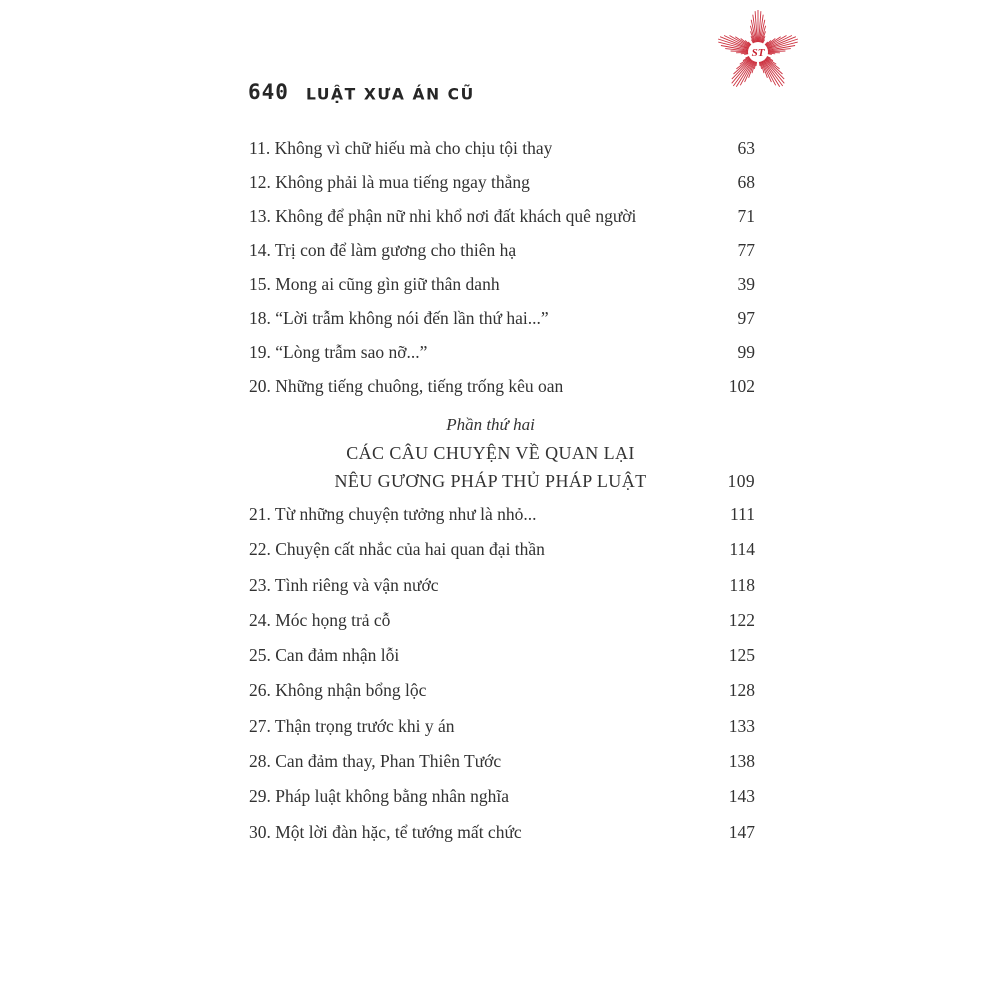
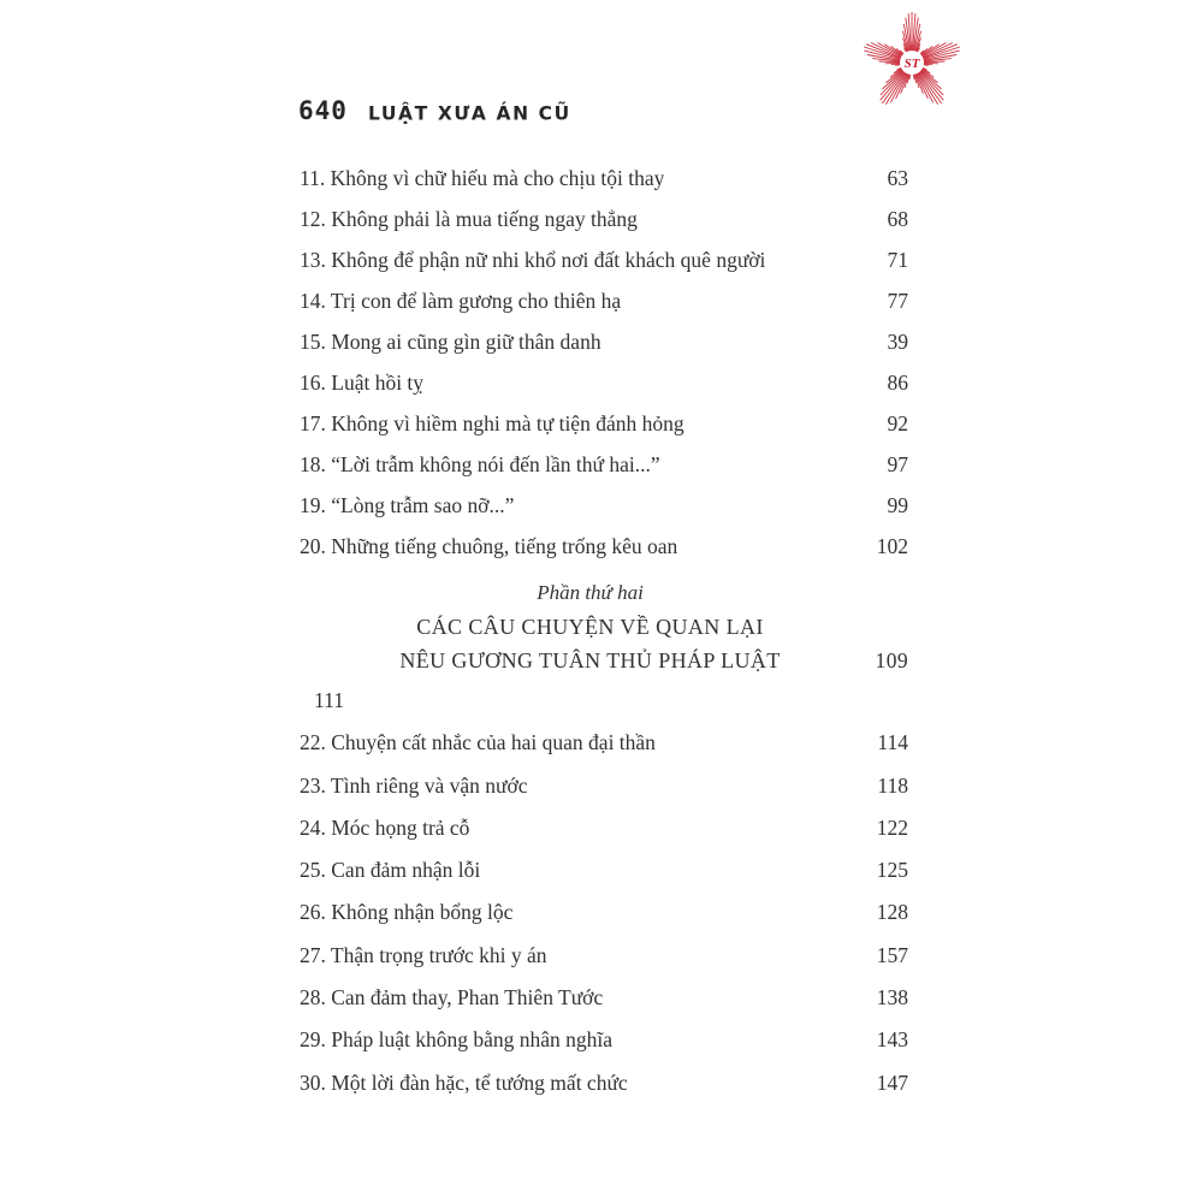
  ST
  640
  LUẬT XƯA ÁN CŨ
  11. Không vì chữ hiếu mà cho chịu tội thay
  63
  12. Không phải là mua tiếng ngay thẳng
  68
  13. Không để phận nữ nhi khổ nơi đất khách quê người
  71
  14. Trị con để làm gương cho thiên hạ
  77
  15. Mong ai cũng gìn giữ thân danh
  39
+ 16. Luật hồi tỵ
+ 86
+ 17. Không vì hiềm nghi mà tự tiện đánh hỏng
+ 92
  18. “Lời trẫm không nói đến lần thứ hai...”
  97
  19. “Lòng trẫm sao nỡ...”
  99
  20. Những tiếng chuông, tiếng trống kêu oan
  102
  Phần thứ hai
  CÁC CÂU CHUYỆN VỀ QUAN LẠI
- NÊU GƯƠNG PHÁP THỦ PHÁP LUẬT
+ NÊU GƯƠNG TUÂN THỦ PHÁP LUẬT
  109
- 21. Từ những chuyện tưởng như là nhỏ...
  111
  22. Chuyện cất nhắc của hai quan đại thần
  114
  23. Tình riêng và vận nước
  118
  24. Móc họng trả cỗ
  122
  25. Can đảm nhận lỗi
  125
  26. Không nhận bổng lộc
  128
  27. Thận trọng trước khi y án
- 133
+ 157
  28. Can đảm thay, Phan Thiên Tước
  138
  29. Pháp luật không bằng nhân nghĩa
  143
  30. Một lời đàn hặc, tể tướng mất chức
  147
